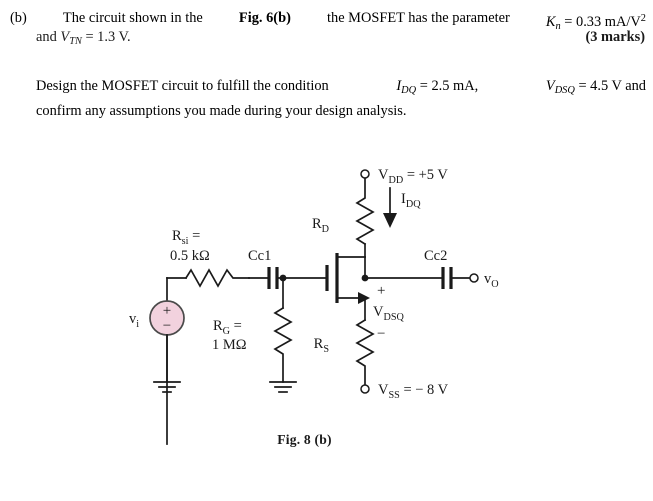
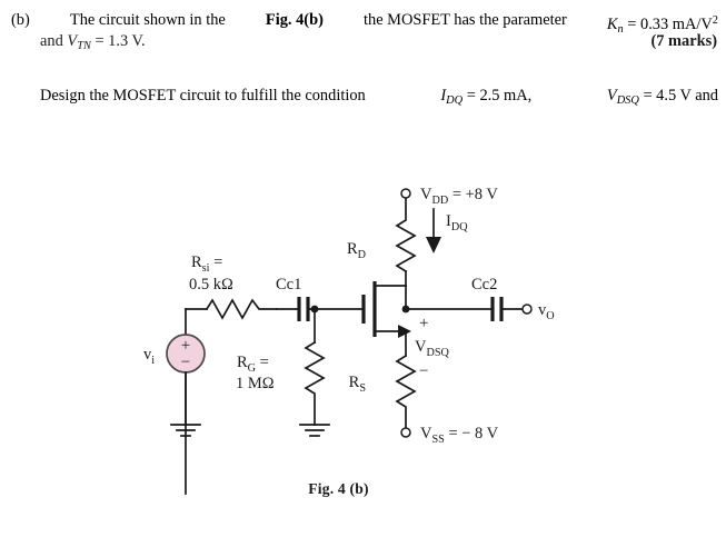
  (b)
  The circuit shown in the
- Fig. 6(b)
+ Fig. 4(b)
  the MOSFET has the parameter
  Kn = 0.33 mA/V2
  and VTN = 1.3 V.
- (3 marks)
+ (7 marks)
  Design the MOSFET circuit to fulfill the condition
  IDQ = 2.5 mA,
  VDSQ = 4.5 V and
- confirm any assumptions you made during your design analysis.
  +
  −
  Rsi =
  0.5 kΩ
  Cc1
  vi
  RG =
  1 MΩ
  RD
  RS
- VDD = +5 V
+ VDD = +8 V
  IDQ
  Cc2
  vO
  +
  VDSQ
  −
  VSS = − 8 V
- Fig. 8 (b)
+ Fig. 4 (b)
